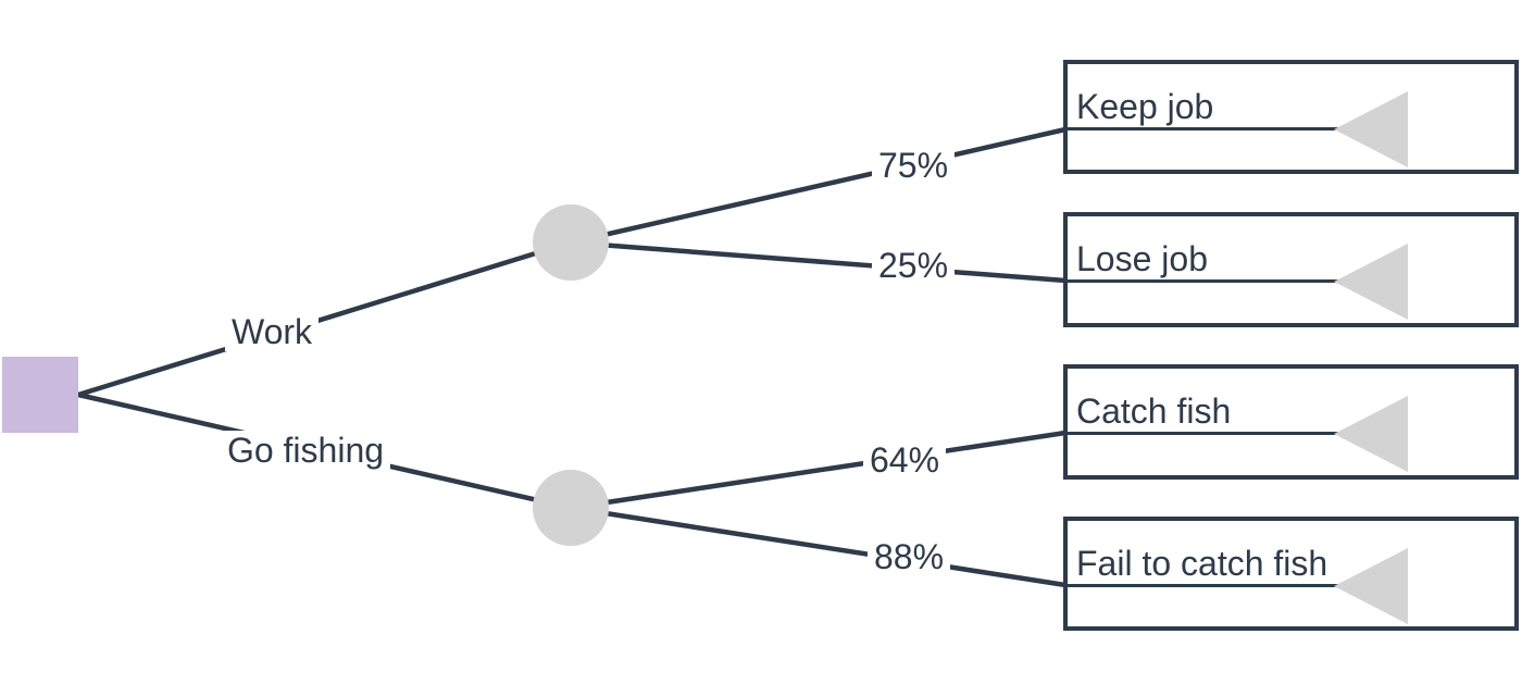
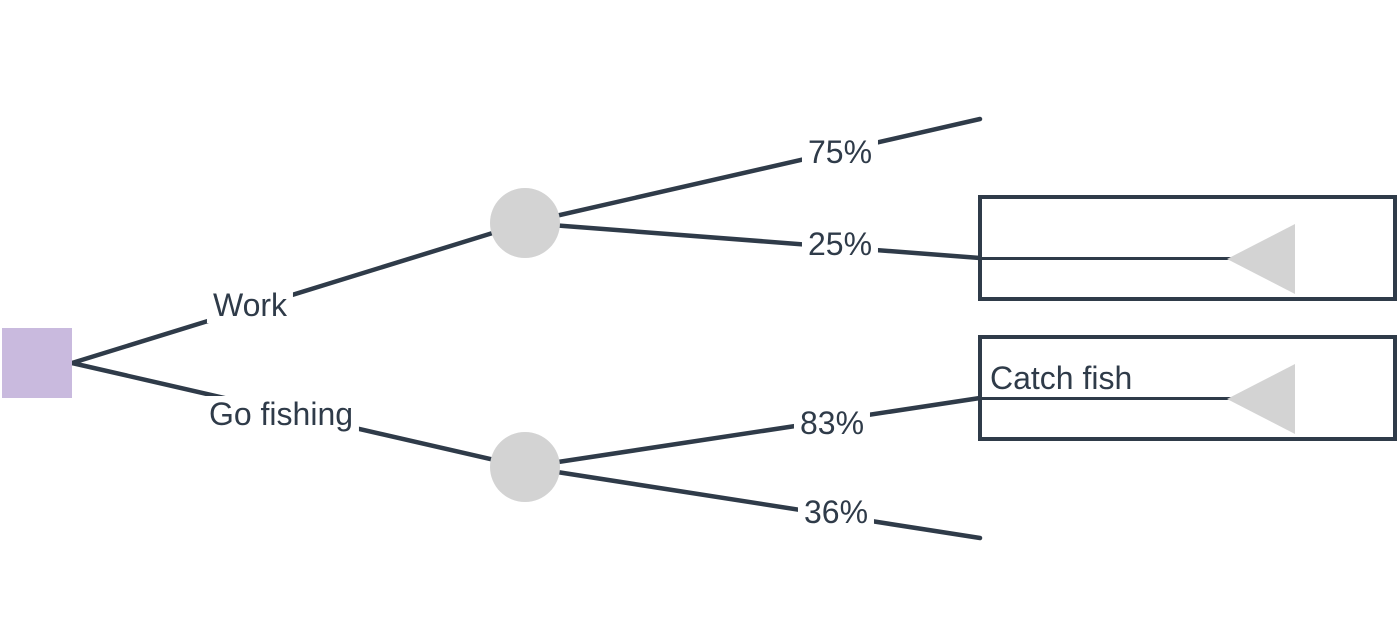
  Work
  Go fishing
  75%
  25%
- 64%
+ 83%
- 88%
+ 36%
- Keep job
- Lose job
  Catch fish
- Fail to catch fish
